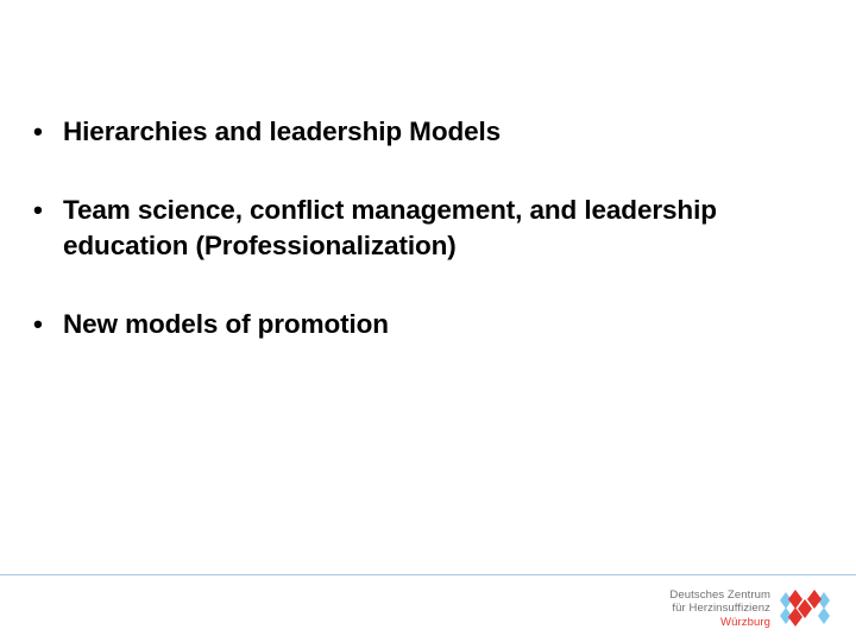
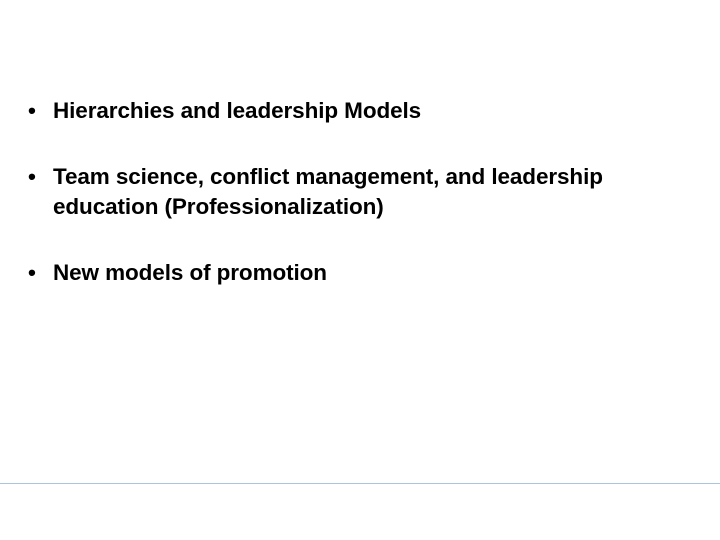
  •
  Hierarchies and leadership Models
  •
  Team science, conflict management, and leadership education (Professionalization)
  •
  New models of promotion
- Deutsches Zentrum
- für Herzinsuffizienz
- Würzburg
